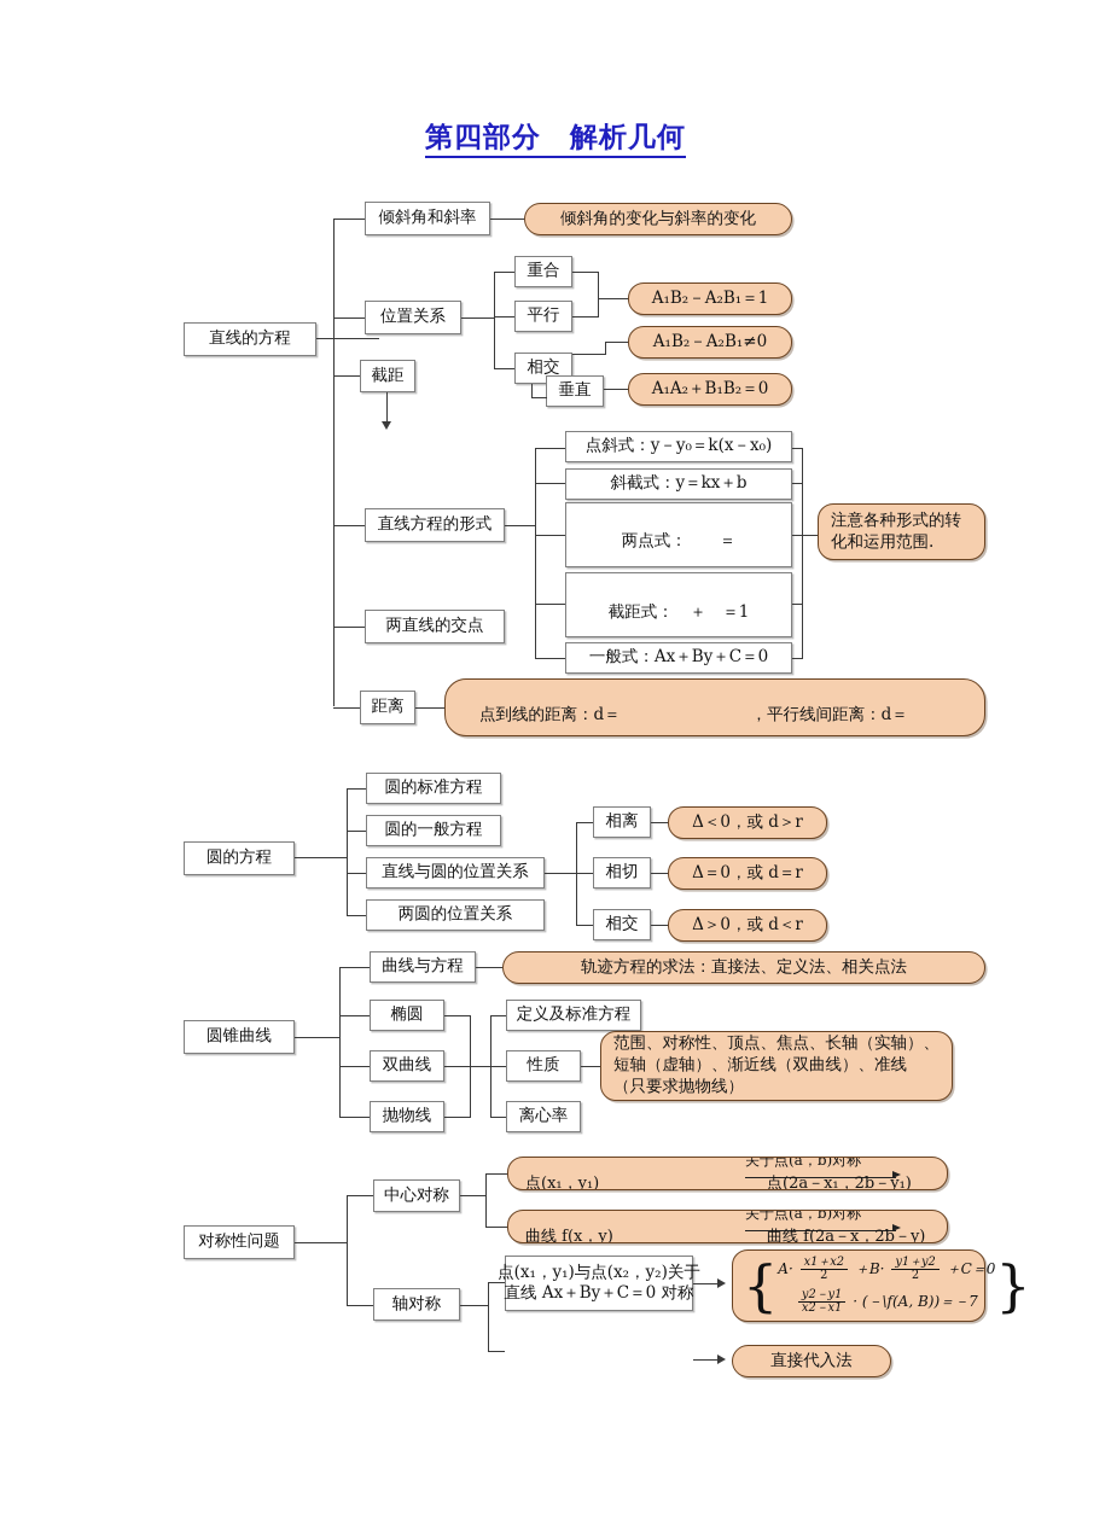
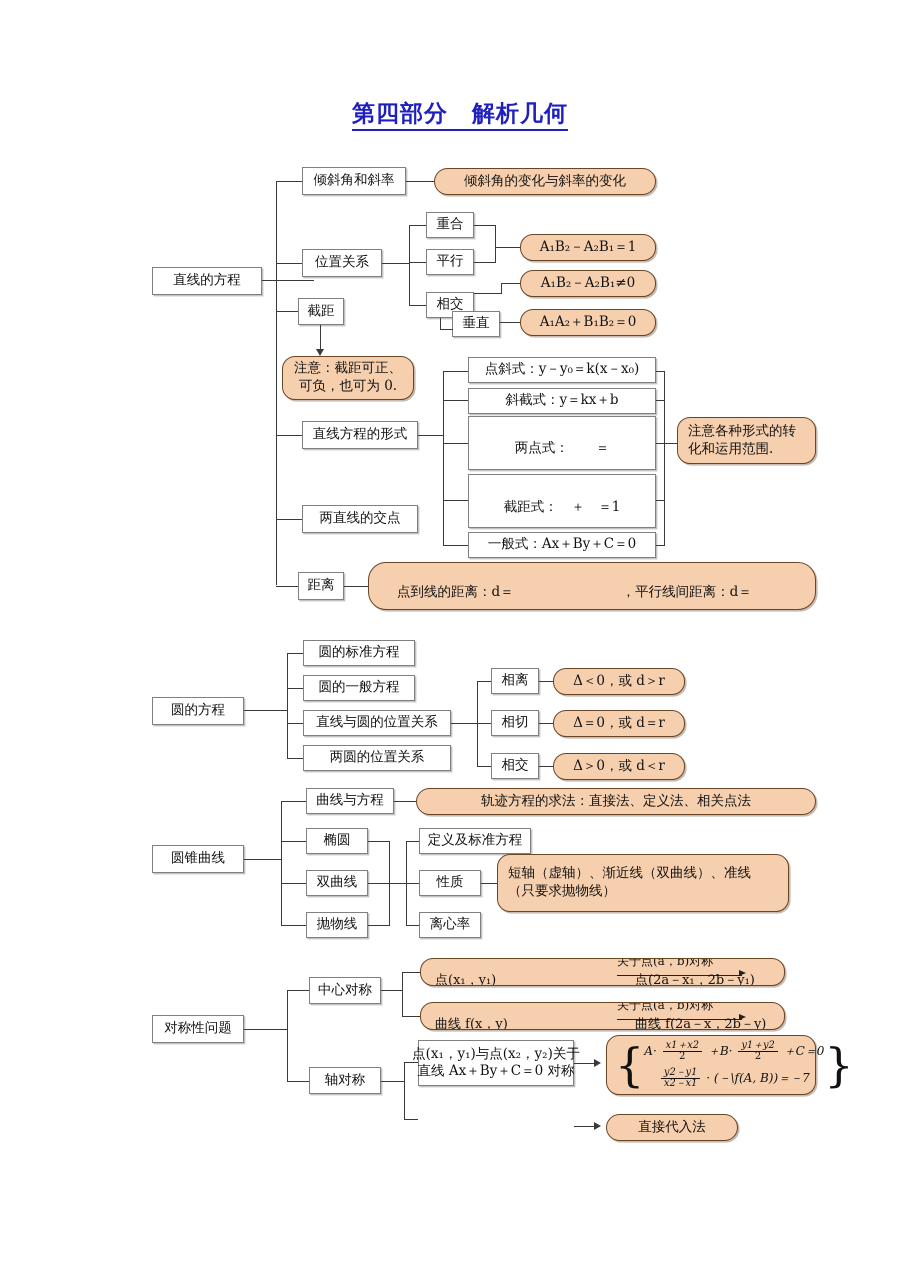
  第四部分 解析几何
  直线的方程
  倾斜角和斜率
  倾斜角的变化与斜率的变化
  位置关系
  重合
  平行
  相交
  垂直
  A₁B₂－A₂B₁＝1
  A₁B₂－A₂B₁≠0
  A₁A₂＋B₁B₂＝0
  截距
+ 注意：截距可正、
+ 可负，也可为 0.
  直线方程的形式
  点斜式：y－y₀＝k(x－x₀)
  斜截式：y＝kx＋b
  两点式： ＝
  截距式： ＋ ＝1
  一般式：Ax＋By＋C＝0
  注意各种形式的转
  化和运用范围.
  两直线的交点
  距离
  点到线的距离：d＝ ，平行线间距离：d＝
  圆的方程
  圆的标准方程
  圆的一般方程
  直线与圆的位置关系
  两圆的位置关系
  相离
  相切
  相交
  Δ＜0，或 d＞r
  Δ＝0，或 d＝r
  Δ＞0，或 d＜r
  圆锥曲线
  曲线与方程
  轨迹方程的求法：直接法、定义法、相关点法
  椭圆
  双曲线
  抛物线
  定义及标准方程
  性质
  离心率
- 范围、对称性、顶点、焦点、长轴（实轴）、
  短轴（虚轴）、渐近线（双曲线）、准线
  （只要求抛物线）
  对称性问题
  中心对称
  轴对称
  关于点(a，b)对称
  点(x₁，y₁)
  点(2a－x₁，2b－y₁)
  关于点(a，b)对称
  曲线 f(x，y)
  曲线 f(2a－x，2b－y)
  点(x₁，y₁)与点(x₂，y₂)关于
  直线 Ax＋By＋C＝0 对称
  {
  A·
  x1＋x2
  2
  ＋B·
  y1＋y2
  2
  ＋C＝0
  y2－y1
  x2－x1
  · (－\f(A, B))＝－7
  }
  直接代入法
